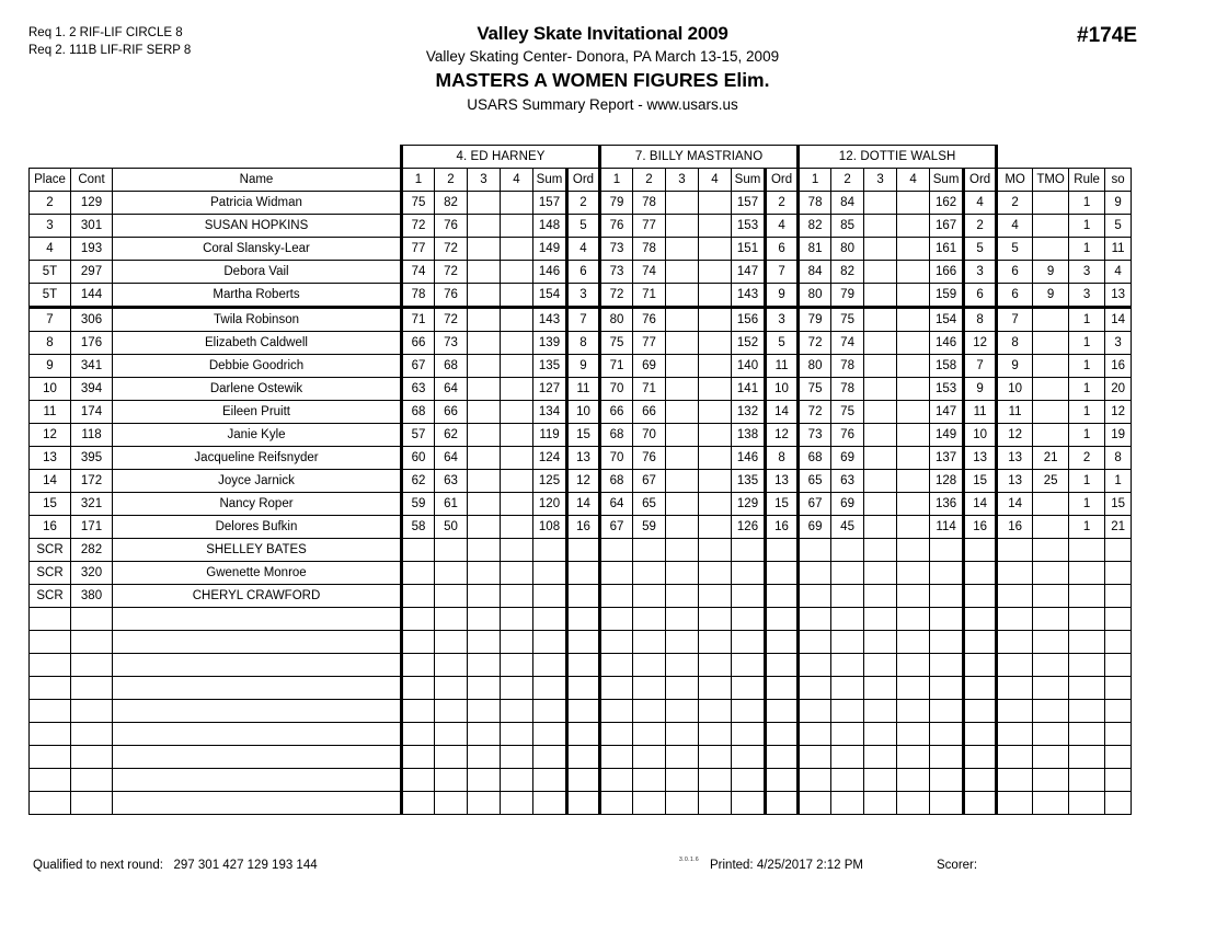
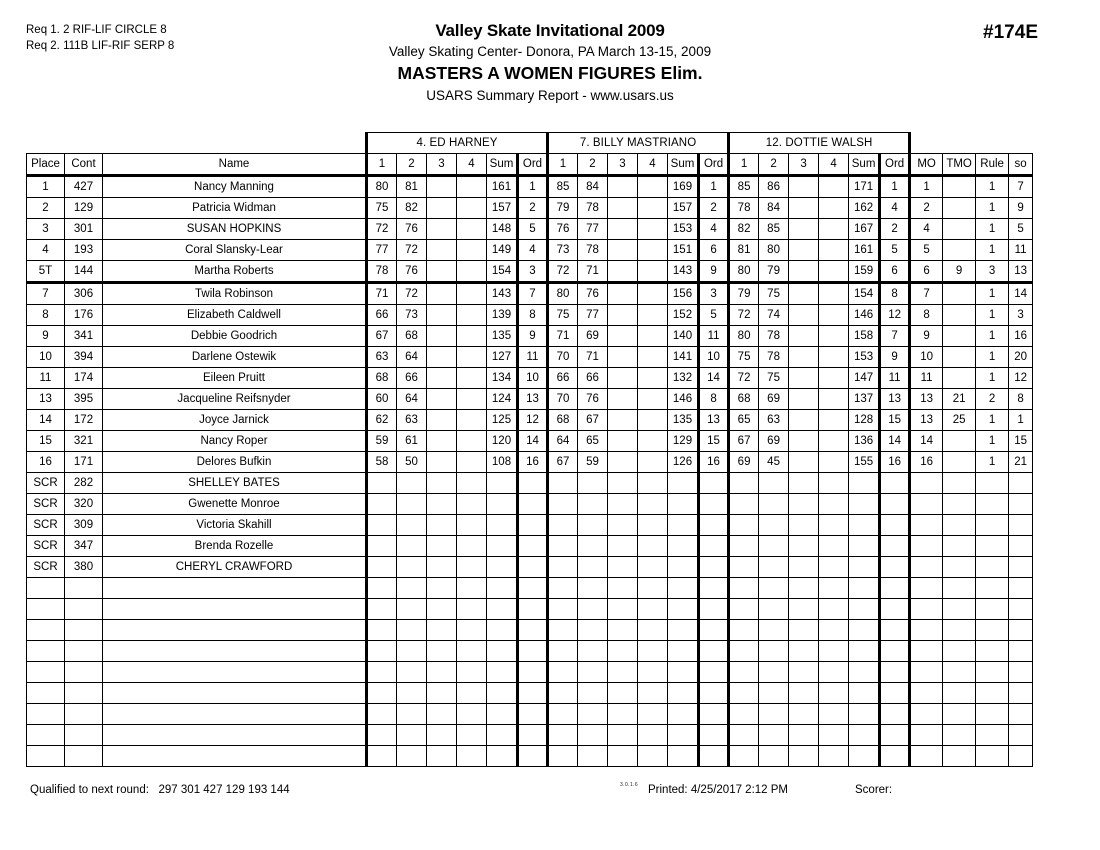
  Req 1. 2 RIF-LIF CIRCLE 8
  Req 2. 111B LIF-RIF SERP 8
  Valley Skate Invitational 2009
  Valley Skating Center- Donora, PA March 13-15, 2009
  MASTERS A WOMEN FIGURES Elim.
  USARS Summary Report - www.usars.us
  #174E
  			4. ED HARNEY	7. BILLY MASTRIANO	12. DOTTIE WALSH
  Place	Cont	Name	1	2	3	4	Sum	Ord	1	2	3	4	Sum	Ord	1	2	3	4	Sum	Ord	MO	TMO	Rule	so
+ 1	427	Nancy Manning	80	81			161	1	85	84			169	1	85	86			171	1	1		1	7
  2	129	Patricia Widman	75	82			157	2	79	78			157	2	78	84			162	4	2		1	9
  3	301	SUSAN HOPKINS	72	76			148	5	76	77			153	4	82	85			167	2	4		1	5
  4	193	Coral Slansky-Lear	77	72			149	4	73	78			151	6	81	80			161	5	5		1	11
- 5T	297	Debora Vail	74	72			146	6	73	74			147	7	84	82			166	3	6	9	3	4
  5T	144	Martha Roberts	78	76			154	3	72	71			143	9	80	79			159	6	6	9	3	13
  7	306	Twila Robinson	71	72			143	7	80	76			156	3	79	75			154	8	7		1	14
  8	176	Elizabeth Caldwell	66	73			139	8	75	77			152	5	72	74			146	12	8		1	3
  9	341	Debbie Goodrich	67	68			135	9	71	69			140	11	80	78			158	7	9		1	16
  10	394	Darlene Ostewik	63	64			127	11	70	71			141	10	75	78			153	9	10		1	20
  11	174	Eileen Pruitt	68	66			134	10	66	66			132	14	72	75			147	11	11		1	12
- 12	118	Janie Kyle	57	62			119	15	68	70			138	12	73	76			149	10	12		1	19
  13	395	Jacqueline Reifsnyder	60	64			124	13	70	76			146	8	68	69			137	13	13	21	2	8
  14	172	Joyce Jarnick	62	63			125	12	68	67			135	13	65	63			128	15	13	25	1	1
  15	321	Nancy Roper	59	61			120	14	64	65			129	15	67	69			136	14	14		1	15
- 16	171	Delores Bufkin	58	50			108	16	67	59			126	16	69	45			114	16	16		1	21
+ 16	171	Delores Bufkin	58	50			108	16	67	59			126	16	69	45			155	16	16		1	21
  SCR	282	SHELLEY BATES
  SCR	320	Gwenette Monroe
+ SCR	309	Victoria Skahill
+ SCR	347	Brenda Rozelle
  SCR	380	CHERYL CRAWFORD
  Qualified to next round: 297 301 427 129 193 144
  Printed: 4/25/2017 2:12 PM
  Scorer:
